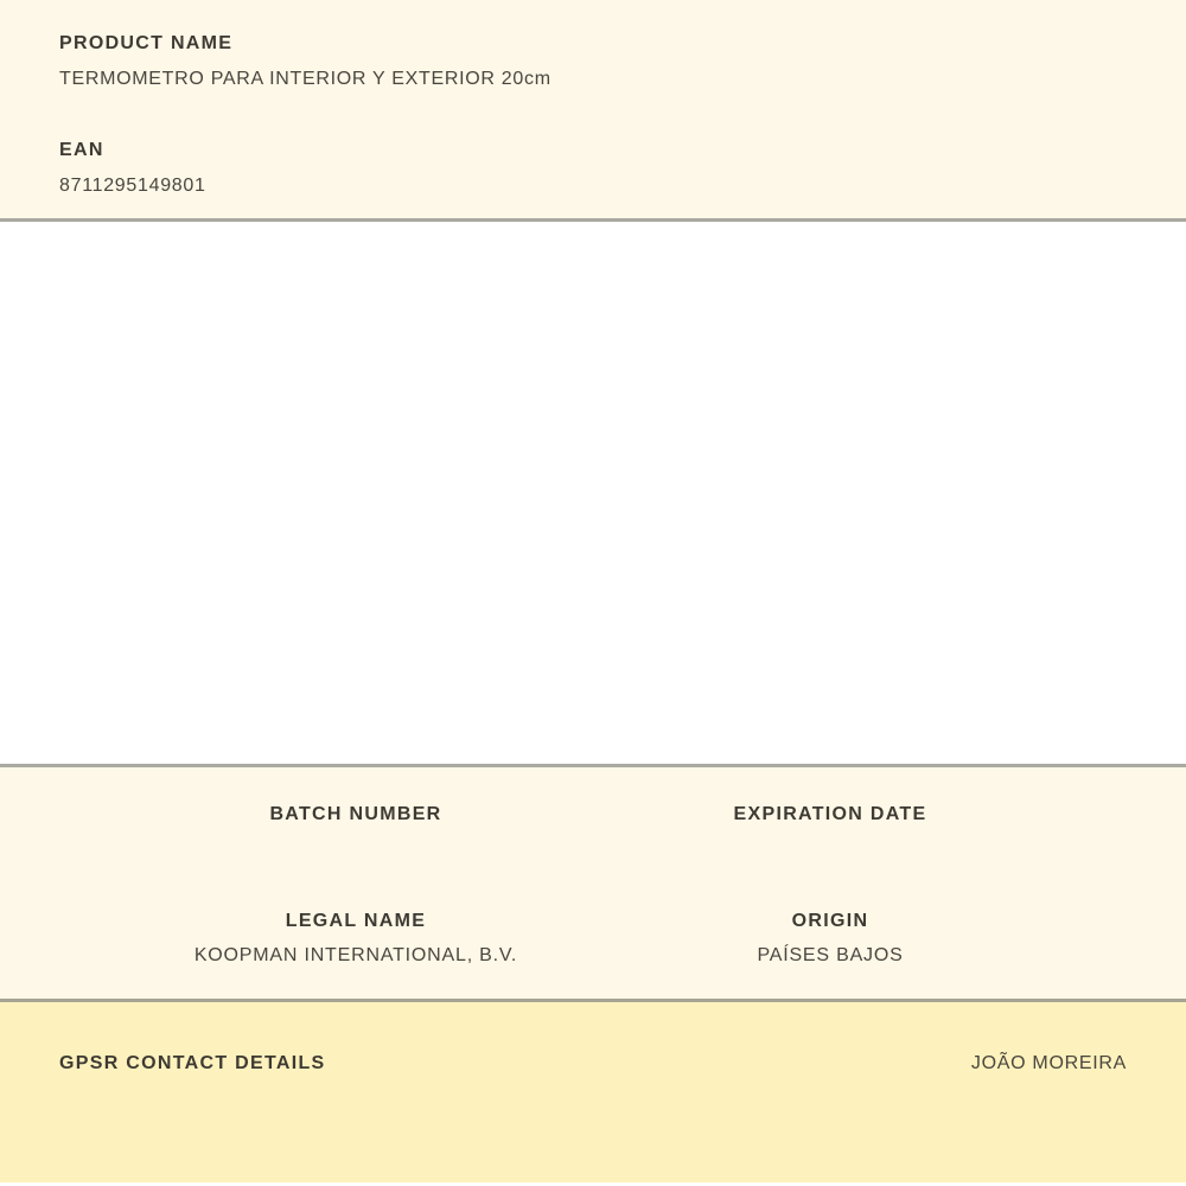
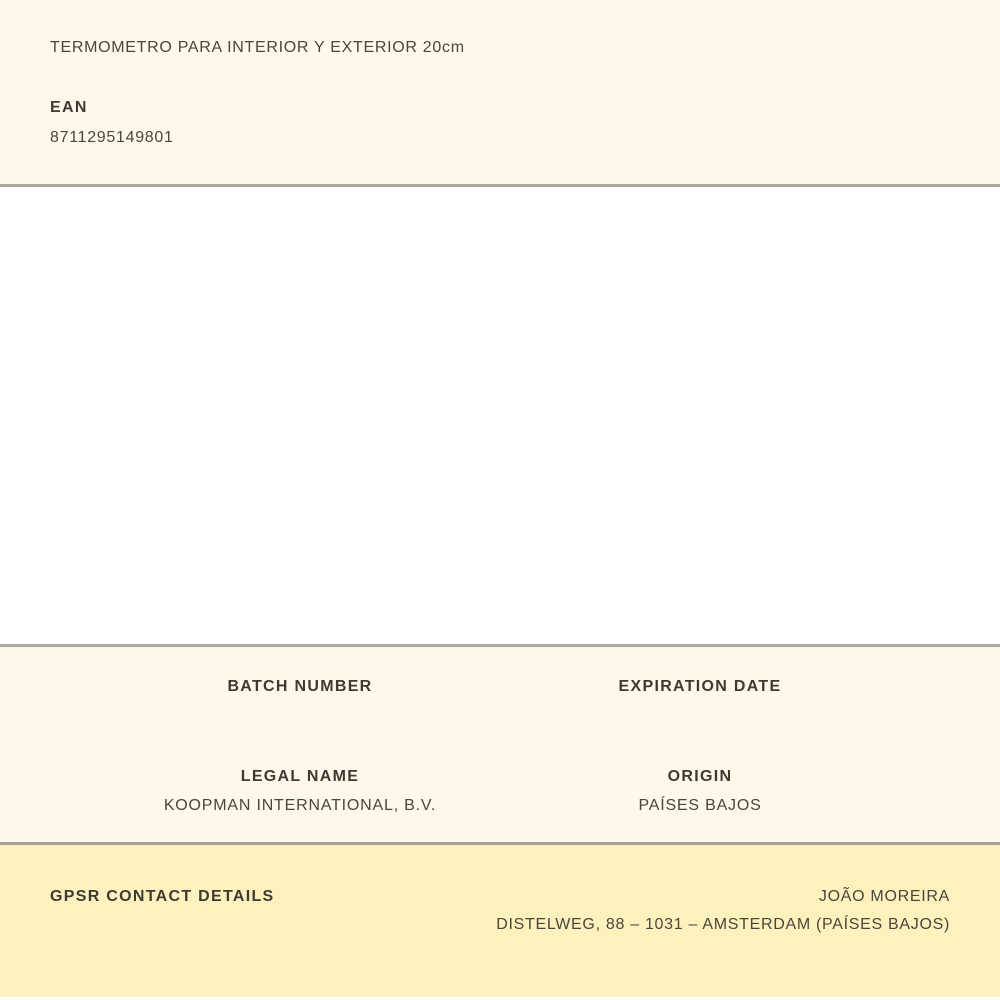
- PRODUCT NAME
  TERMOMETRO PARA INTERIOR Y EXTERIOR 20cm
  EAN
  8711295149801
  BATCH NUMBER
  EXPIRATION DATE
  LEGAL NAME
  KOOPMAN INTERNATIONAL, B.V.
  ORIGIN
  PAÍSES BAJOS
  GPSR CONTACT DETAILS
  JOÃO MOREIRA
+ DISTELWEG, 88 – 1031 – AMSTERDAM (PAÍSES BAJOS)
